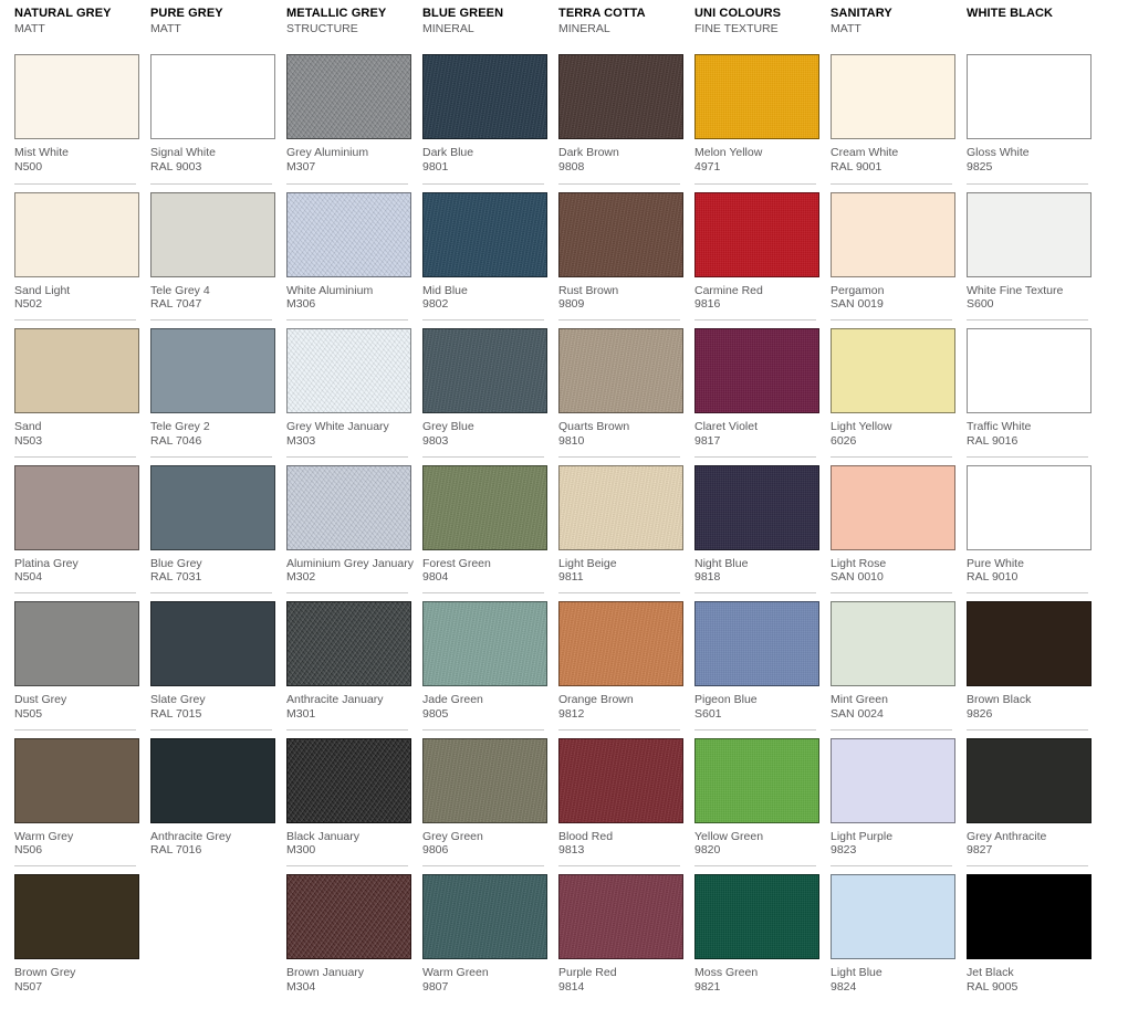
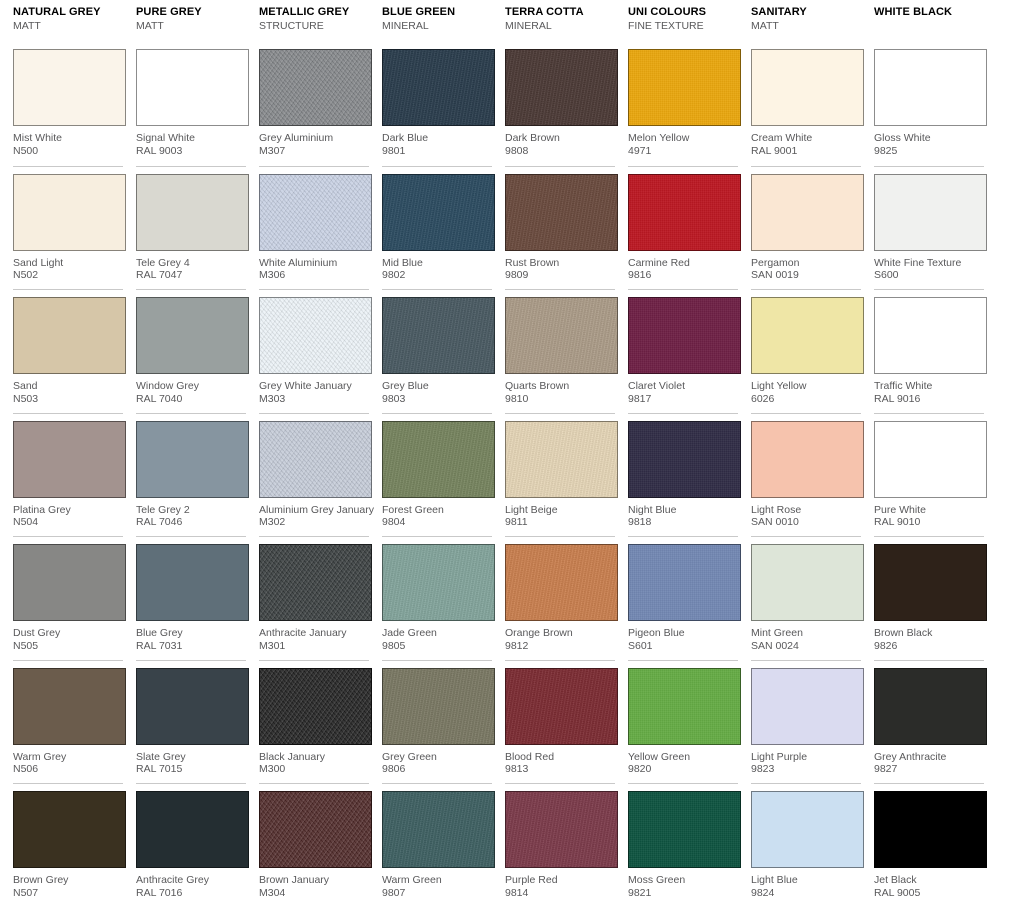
  NATURAL GREY
  MATT
  Mist White
  N500
  Sand Light
  N502
  Sand
  N503
  Platina Grey
  N504
  Dust Grey
  N505
  Warm Grey
  N506
  Brown Grey
  N507
  PURE GREY
  MATT
  Signal White
  RAL 9003
  Tele Grey 4
  RAL 7047
+ Window Grey
+ RAL 7040
  Tele Grey 2
  RAL 7046
  Blue Grey
  RAL 7031
  Slate Grey
  RAL 7015
  Anthracite Grey
  RAL 7016
  METALLIC GREY
  STRUCTURE
  Grey Aluminium
  M307
  White Aluminium
  M306
  Grey White January
  M303
  Aluminium Grey January
  M302
  Anthracite January
  M301
  Black January
  M300
  Brown January
  M304
  BLUE GREEN
  MINERAL
  Dark Blue
  9801
  Mid Blue
  9802
  Grey Blue
  9803
  Forest Green
  9804
  Jade Green
  9805
  Grey Green
  9806
  Warm Green
  9807
  TERRA COTTA
  MINERAL
  Dark Brown
  9808
  Rust Brown
  9809
  Quarts Brown
  9810
  Light Beige
  9811
  Orange Brown
  9812
  Blood Red
  9813
  Purple Red
  9814
  UNI COLOURS
  FINE TEXTURE
  Melon Yellow
  4971
  Carmine Red
  9816
  Claret Violet
  9817
  Night Blue
  9818
  Pigeon Blue
  S601
  Yellow Green
  9820
  Moss Green
  9821
  SANITARY
  MATT
  Cream White
  RAL 9001
  Pergamon
  SAN 0019
  Light Yellow
  6026
  Light Rose
  SAN 0010
  Mint Green
  SAN 0024
  Light Purple
  9823
  Light Blue
  9824
  WHITE BLACK
  Gloss White
  9825
  White Fine Texture
  S600
  Traffic White
  RAL 9016
  Pure White
  RAL 9010
  Brown Black
  9826
  Grey Anthracite
  9827
  Jet Black
  RAL 9005
